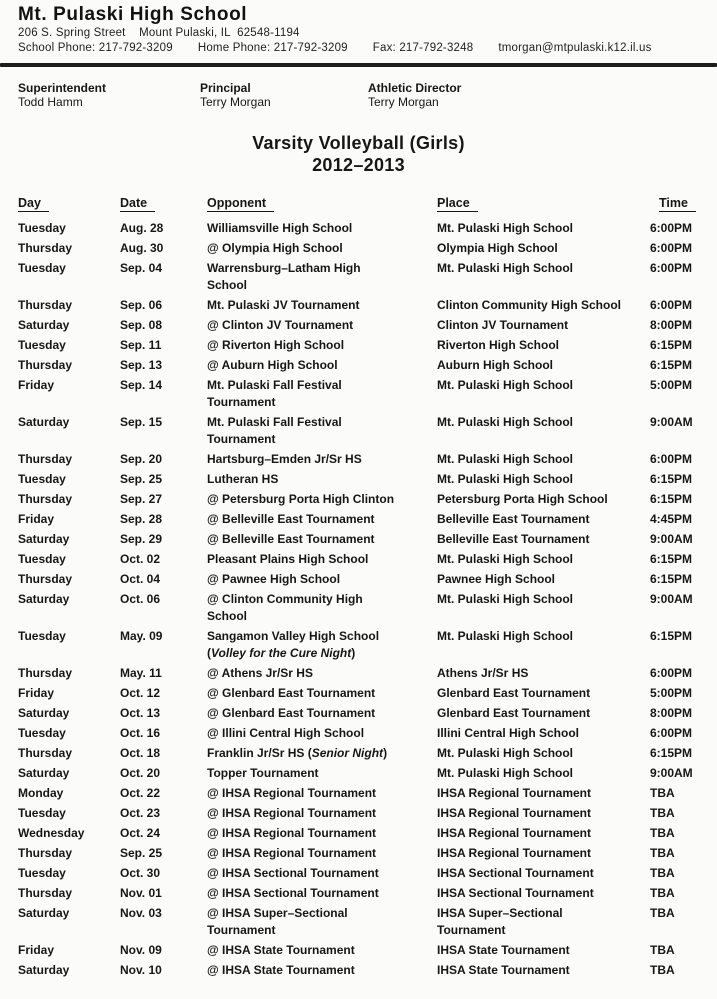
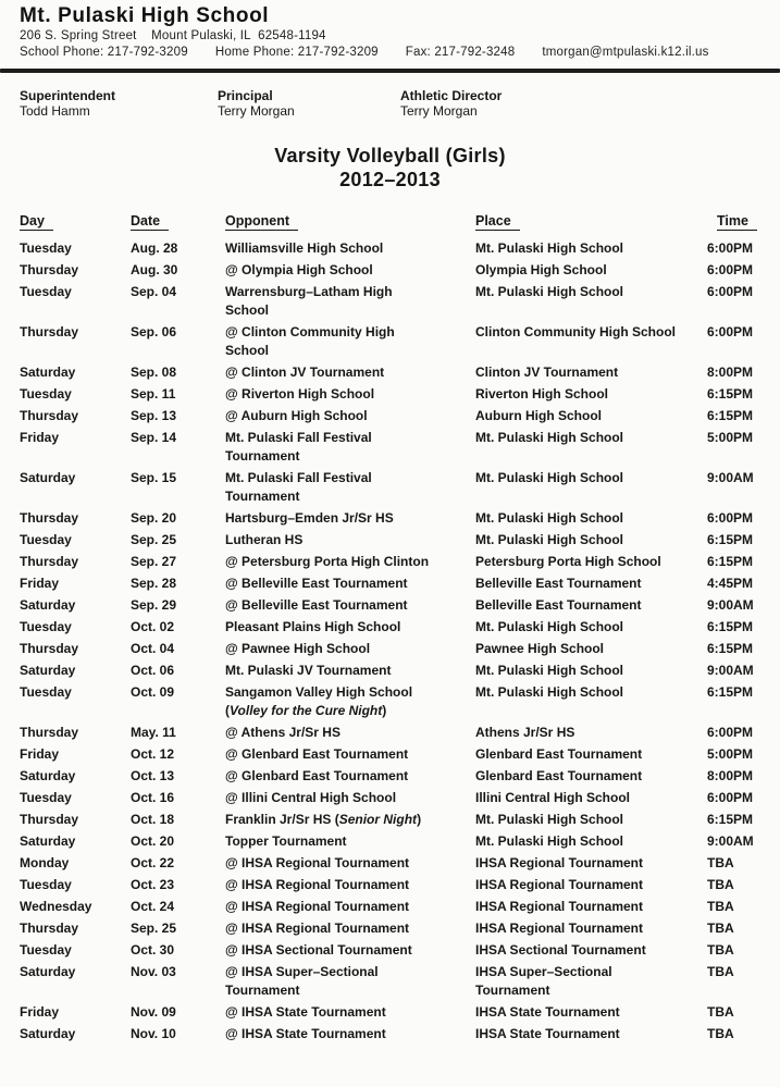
  Mt. Pulaski High School
  206 S. Spring Street Mount Pulaski, IL 62548-1194
  School Phone: 217-792-3209 Home Phone: 217-792-3209 Fax: 217-792-3248 tmorgan@mtpulaski.k12.il.us
  Superintendent
  Todd Hamm
  Principal
  Terry Morgan
  Athletic Director
  Terry Morgan
  Varsity Volleyball (Girls)
  2012–2013
  Day	Date	Opponent	Place	Time
  Tuesday	Aug. 28	Williamsville High School	Mt. Pulaski High School	6:00PM
  Thursday	Aug. 30	@ Olympia High School	Olympia High School	6:00PM
  Tuesday	Sep. 04	Warrensburg–Latham High School	Mt. Pulaski High School	6:00PM
- Thursday	Sep. 06	Mt. Pulaski JV Tournament	Clinton Community High School	6:00PM
+ Thursday	Sep. 06	@ Clinton Community High School	Clinton Community High School	6:00PM
  Saturday	Sep. 08	@ Clinton JV Tournament	Clinton JV Tournament	8:00PM
  Tuesday	Sep. 11	@ Riverton High School	Riverton High School	6:15PM
  Thursday	Sep. 13	@ Auburn High School	Auburn High School	6:15PM
  Friday	Sep. 14	Mt. Pulaski Fall Festival Tournament	Mt. Pulaski High School	5:00PM
  Saturday	Sep. 15	Mt. Pulaski Fall Festival Tournament	Mt. Pulaski High School	9:00AM
  Thursday	Sep. 20	Hartsburg–Emden Jr/Sr HS	Mt. Pulaski High School	6:00PM
  Tuesday	Sep. 25	Lutheran HS	Mt. Pulaski High School	6:15PM
  Thursday	Sep. 27	@ Petersburg Porta High Clinton	Petersburg Porta High School	6:15PM
  Friday	Sep. 28	@ Belleville East Tournament	Belleville East Tournament	4:45PM
  Saturday	Sep. 29	@ Belleville East Tournament	Belleville East Tournament	9:00AM
  Tuesday	Oct. 02	Pleasant Plains High School	Mt. Pulaski High School	6:15PM
  Thursday	Oct. 04	@ Pawnee High School	Pawnee High School	6:15PM
- Saturday	Oct. 06	@ Clinton Community High School	Mt. Pulaski High School	9:00AM
+ Saturday	Oct. 06	Mt. Pulaski JV Tournament	Mt. Pulaski High School	9:00AM
- Tuesday	May. 09	Sangamon Valley High School (Volley for the Cure Night)	Mt. Pulaski High School	6:15PM
+ Tuesday	Oct. 09	Sangamon Valley High School (Volley for the Cure Night)	Mt. Pulaski High School	6:15PM
  Thursday	May. 11	@ Athens Jr/Sr HS	Athens Jr/Sr HS	6:00PM
  Friday	Oct. 12	@ Glenbard East Tournament	Glenbard East Tournament	5:00PM
  Saturday	Oct. 13	@ Glenbard East Tournament	Glenbard East Tournament	8:00PM
  Tuesday	Oct. 16	@ Illini Central High School	Illini Central High School	6:00PM
  Thursday	Oct. 18	Franklin Jr/Sr HS (Senior Night)	Mt. Pulaski High School	6:15PM
  Saturday	Oct. 20	Topper Tournament	Mt. Pulaski High School	9:00AM
  Monday	Oct. 22	@ IHSA Regional Tournament	IHSA Regional Tournament	TBA
  Tuesday	Oct. 23	@ IHSA Regional Tournament	IHSA Regional Tournament	TBA
  Wednesday	Oct. 24	@ IHSA Regional Tournament	IHSA Regional Tournament	TBA
  Thursday	Sep. 25	@ IHSA Regional Tournament	IHSA Regional Tournament	TBA
  Tuesday	Oct. 30	@ IHSA Sectional Tournament	IHSA Sectional Tournament	TBA
- Thursday	Nov. 01	@ IHSA Sectional Tournament	IHSA Sectional Tournament	TBA
  Saturday	Nov. 03	@ IHSA Super–Sectional Tournament	IHSA Super–Sectional Tournament	TBA
  Friday	Nov. 09	@ IHSA State Tournament	IHSA State Tournament	TBA
  Saturday	Nov. 10	@ IHSA State Tournament	IHSA State Tournament	TBA
